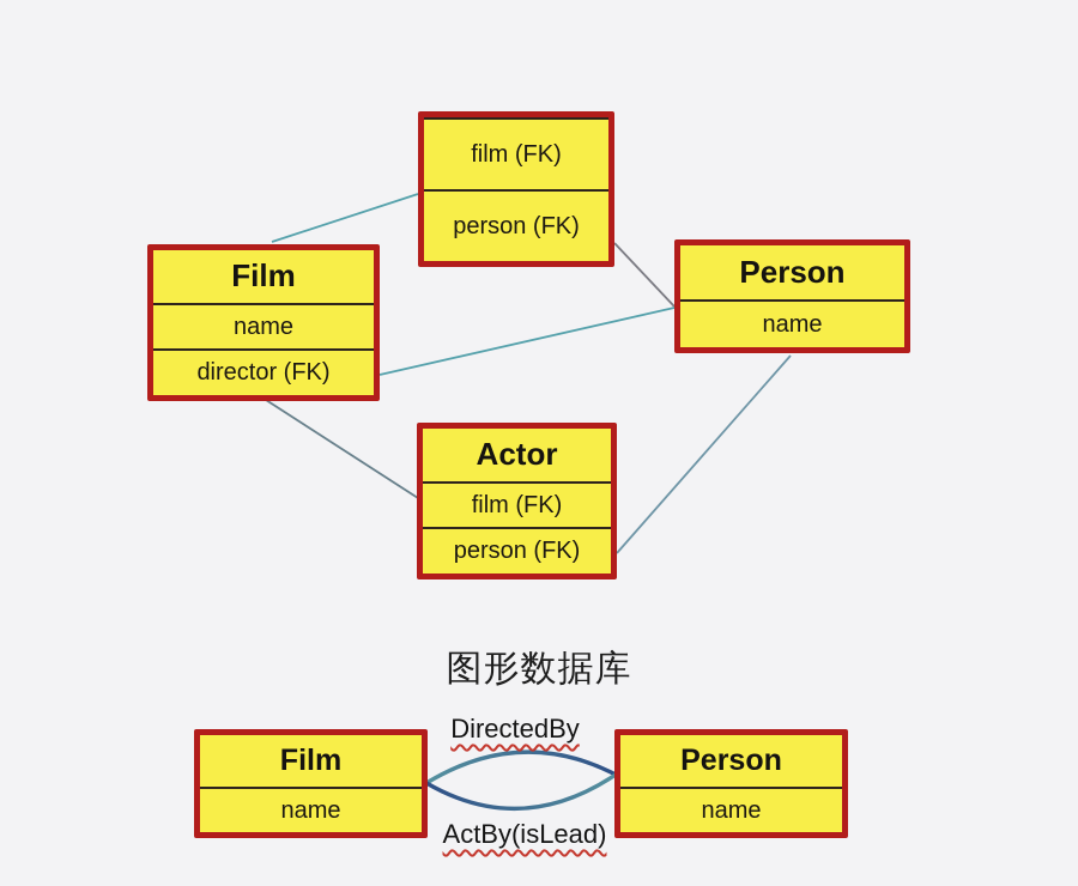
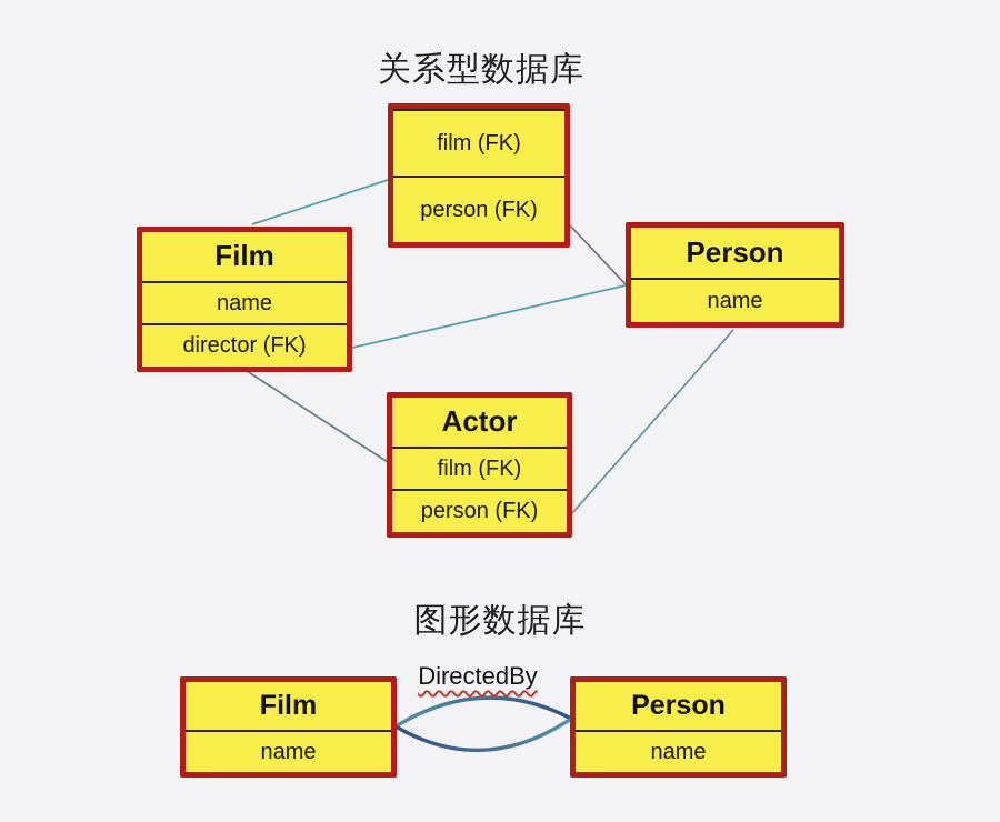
+ 关系型数据库
  film (FK)
  person (FK)
  Film
  name
  director (FK)
  Person
  name
  Actor
  film (FK)
  person (FK)
  图形数据库
  Film
  name
  Person
  name
  DirectedBy
- ActBy(isLead)
